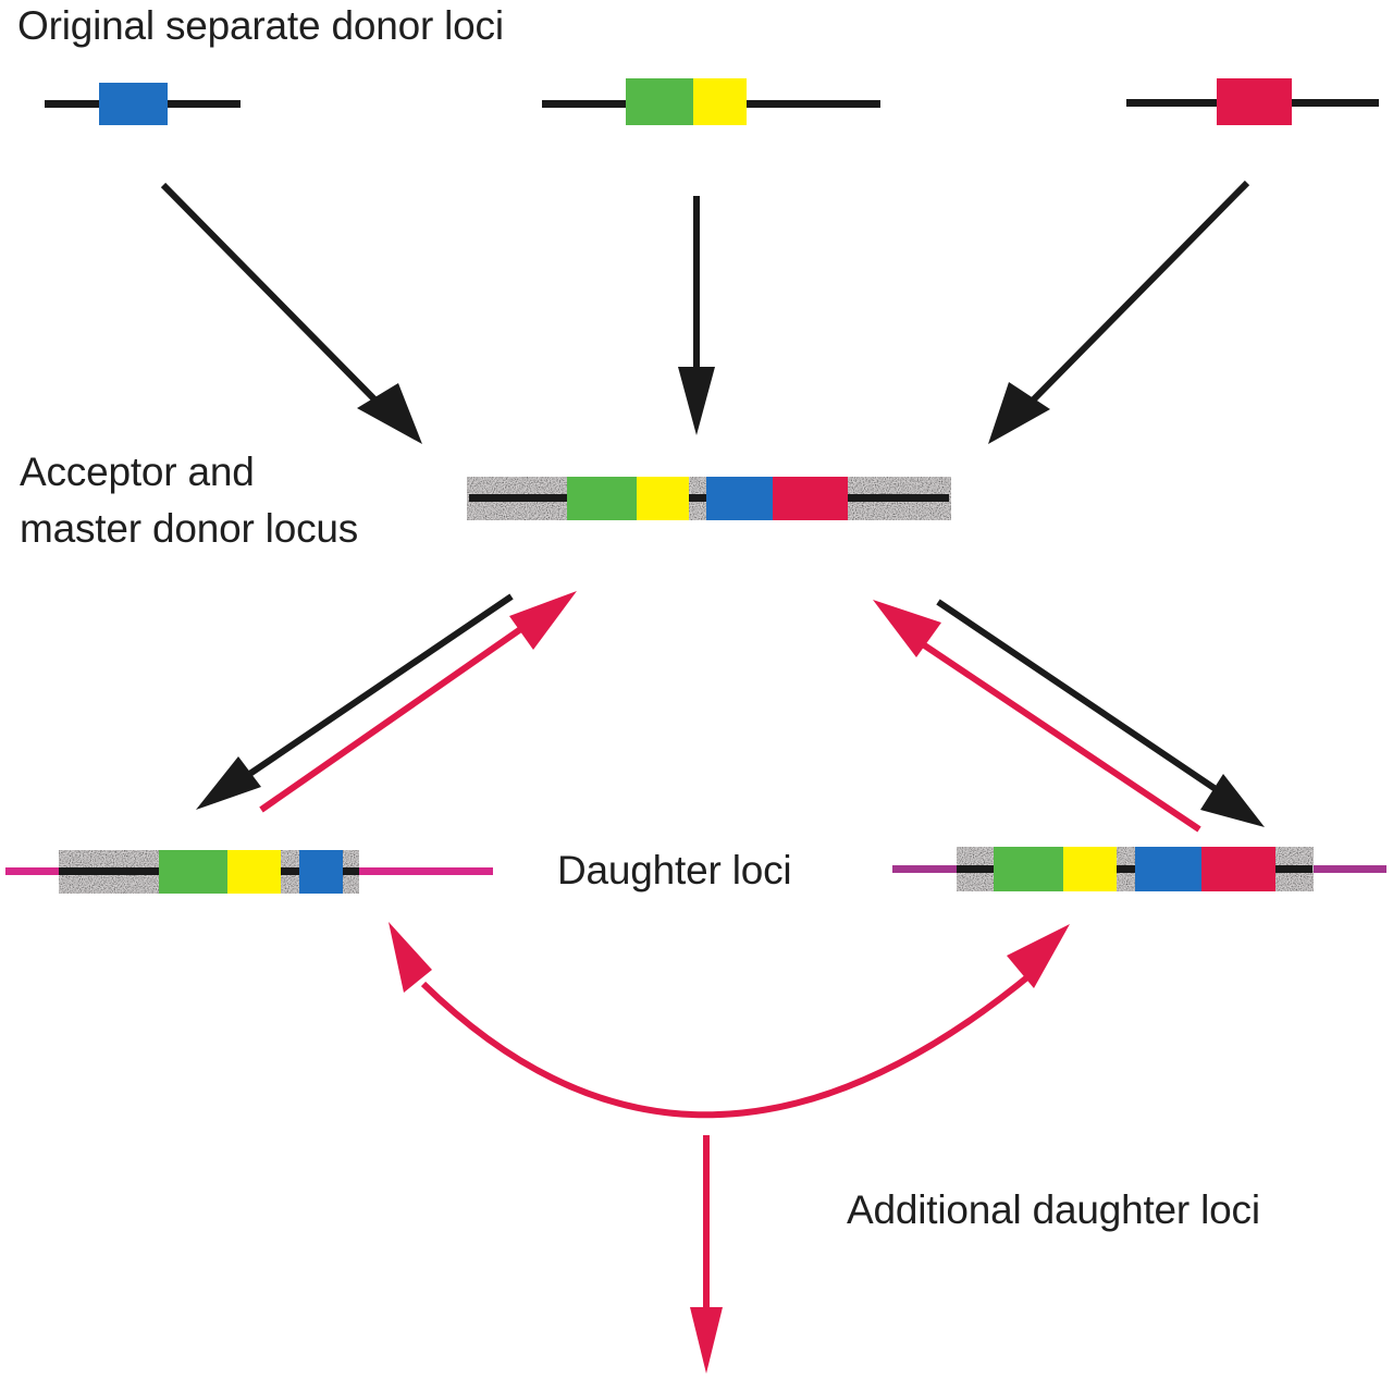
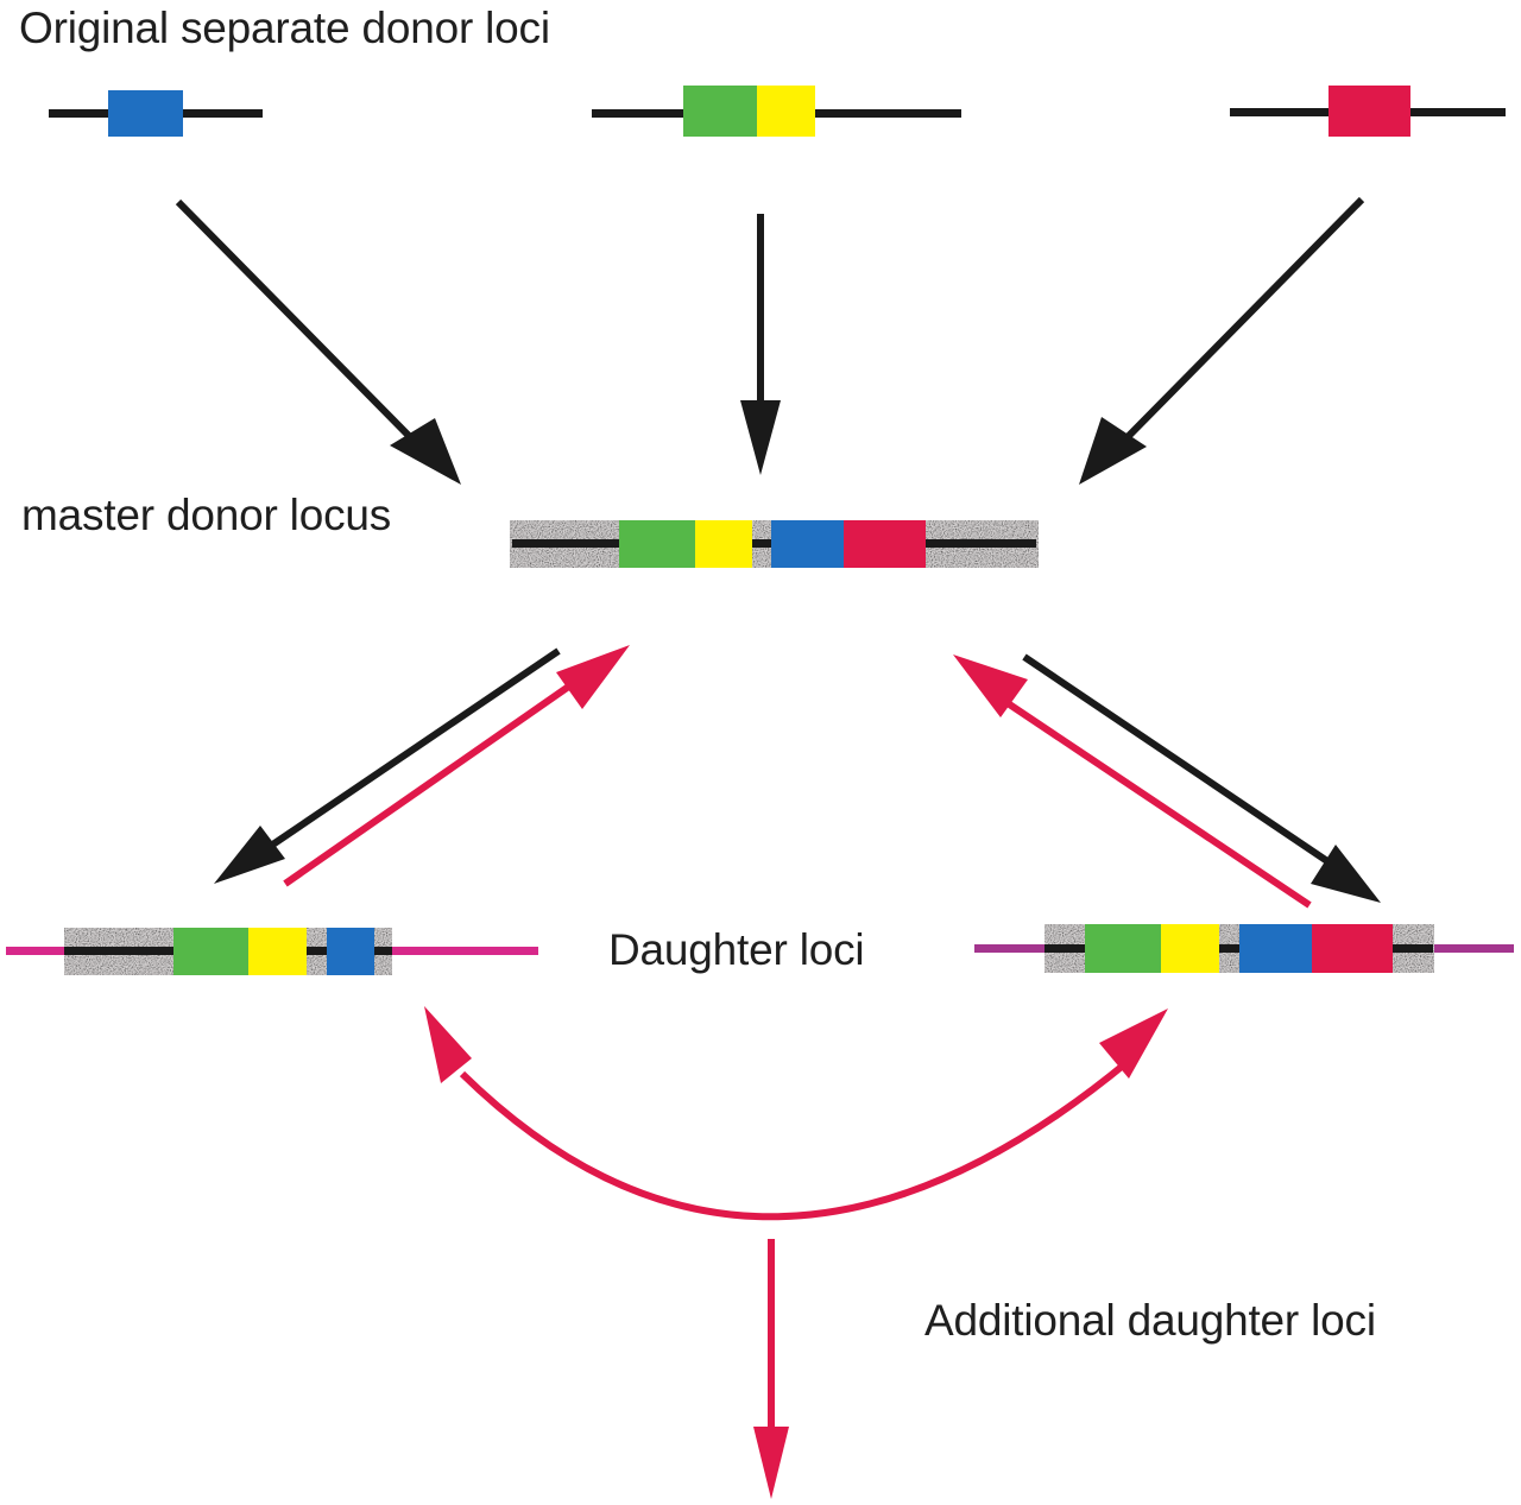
  Original separate donor loci
- Acceptor and
  master donor locus
  Daughter loci
  Additional daughter loci
